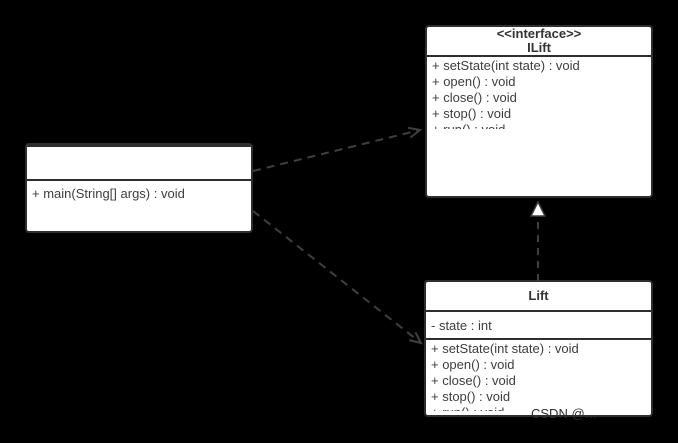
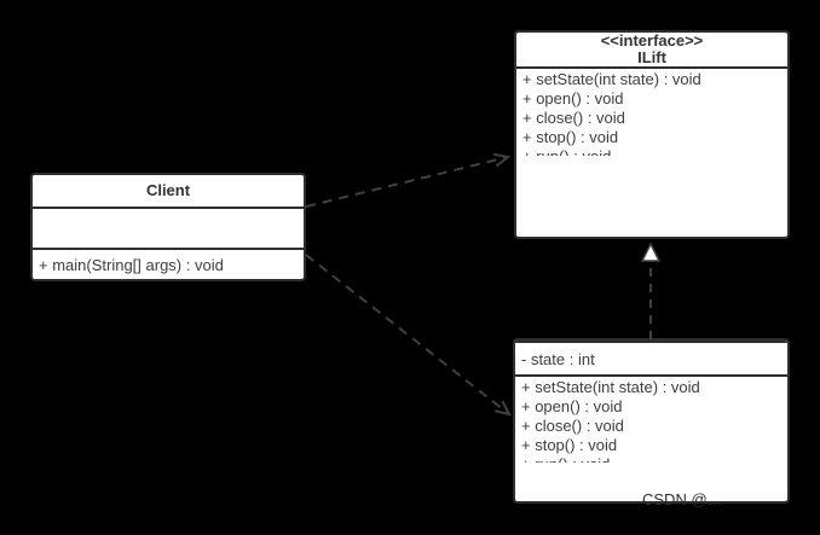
  <<interface>>
  ILift
  + setState(int state) : void
  + open() : void
  + close() : void
  + stop() : void
+ Client
  + main(String[] args) : void
- Lift
  - state : int
  + setState(int state) : void
  + open() : void
  + close() : void
  + stop() : void
  CSDN @…
